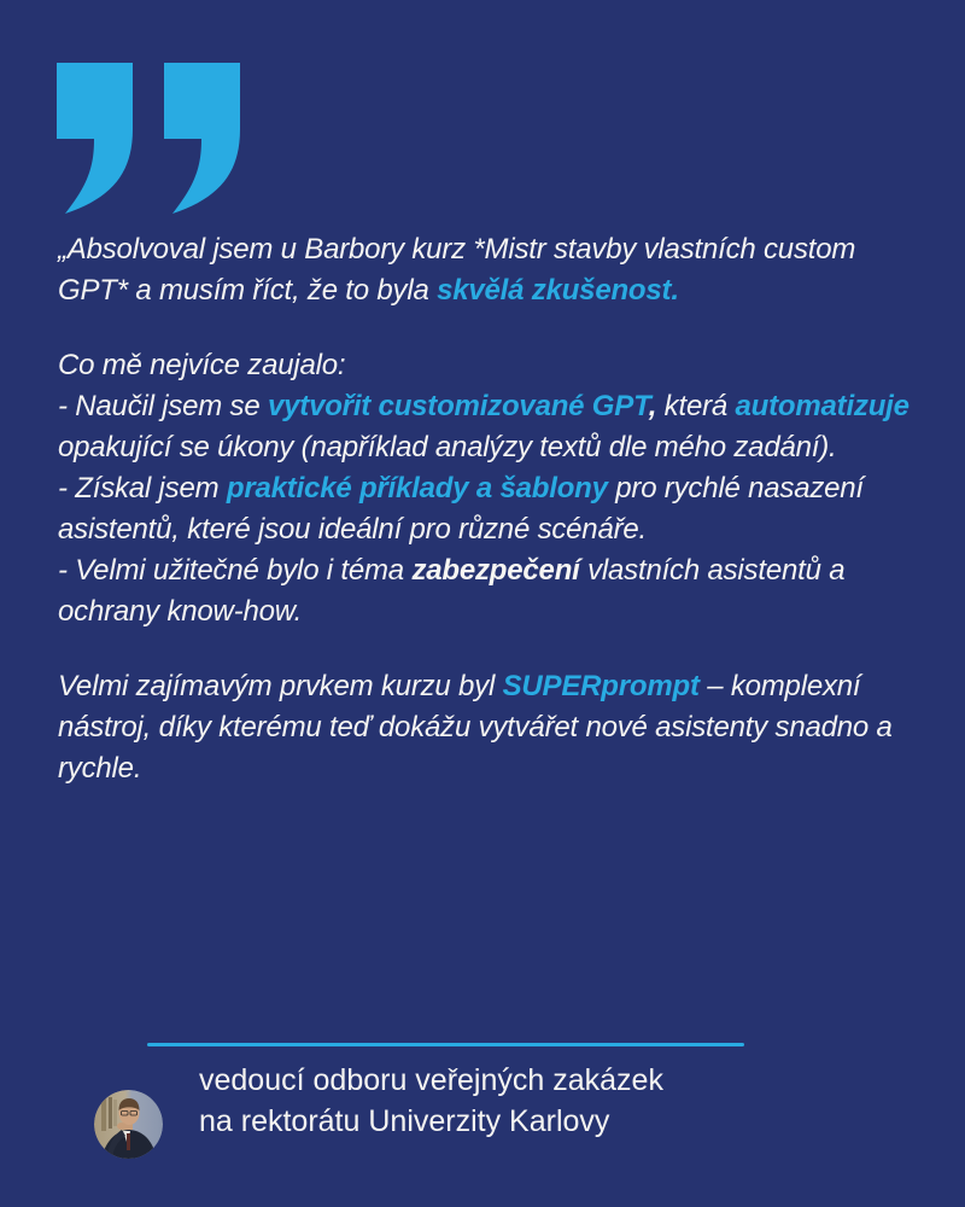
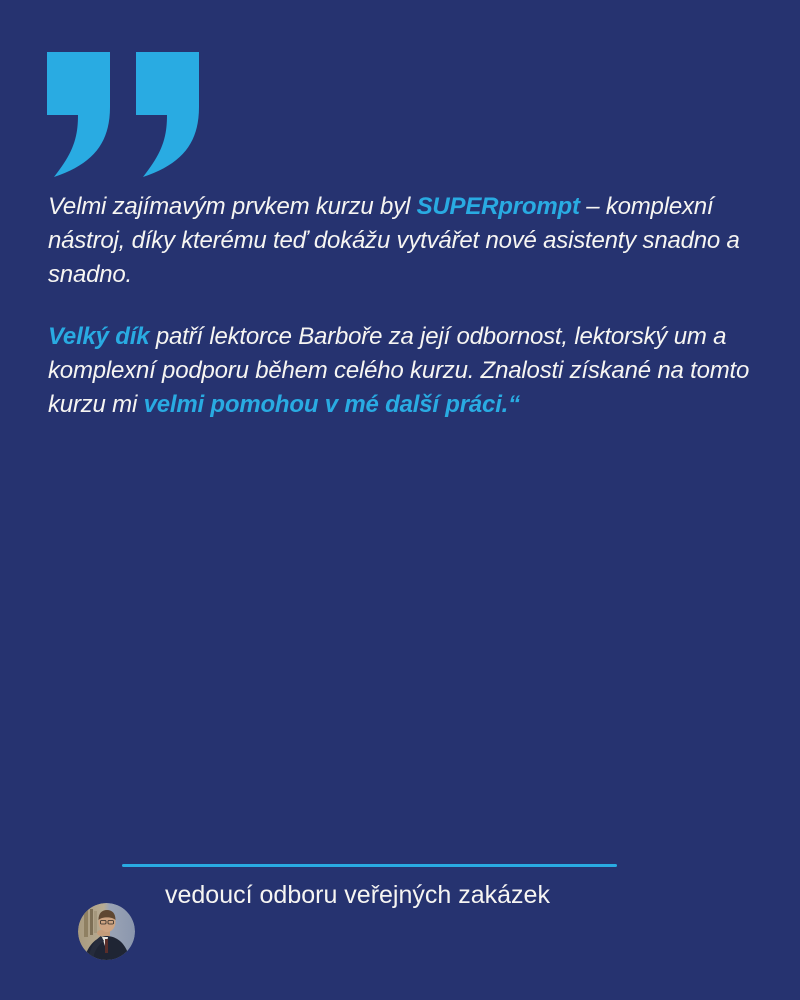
- „Absolvoval jsem u Barbory kurz *Mistr stavby vlastních custom GPT* a musím říct, že to byla skvělá zkušenost.
- Co mě nejvíce zaujalo:
- - Naučil jsem se vytvořit customizované GPT, která automatizuje opakující se úkony (například analýzy textů dle mého zadání).
- - Získal jsem praktické příklady a šablony pro rychlé nasazení asistentů, které jsou ideální pro různé scénáře.
- - Velmi užitečné bylo i téma zabezpečení vlastních asistentů a ochrany know-how.
- Velmi zajímavým prvkem kurzu byl SUPERprompt – komplexní nástroj, díky kterému teď dokážu vytvářet nové asistenty snadno a rychle.
+ Velmi zajímavým prvkem kurzu byl SUPERprompt – komplexní nástroj, díky kterému teď dokážu vytvářet nové asistenty snadno a snadno.
+ Velký dík patří lektorce Barboře za její odbornost, lektorský um a komplexní podporu během celého kurzu. Znalosti získané na tomto kurzu mi velmi pomohou v mé další práci.“
  vedoucí odboru veřejných zakázek
- na rektorátu Univerzity Karlovy
